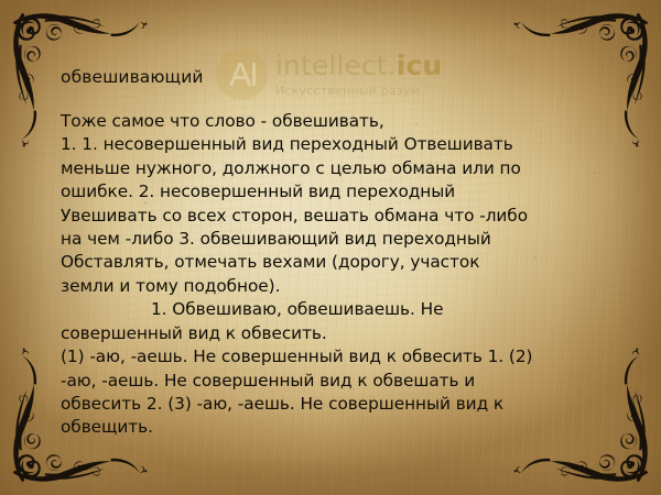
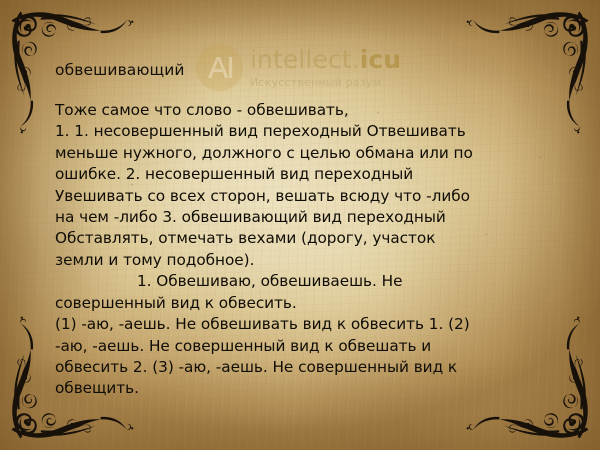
  intellect.icu
  Искусственный разум
  обвешивающий
  Тоже самое что слово - обвешивать,
  1. 1. несовершенный вид переходный Отвешивать
  меньше нужного, должного с целью обмана или по
  ошибке. 2. несовершенный вид переходный
- Увешивать со всех сторон, вешать обмана что -либо
+ Увешивать со всех сторон, вешать всюду что -либо
  на чем -либо 3. обвешивающий вид переходный
  Обставлять, отмечать вехами (дорогу, участок
  земли и тому подобное).
  1. Обвешиваю, обвешиваешь. Не
  совершенный вид к обвесить.
- (1) -аю, -аешь. Не совершенный вид к обвесить 1. (2)
+ (1) -аю, -аешь. Не обвешивать вид к обвесить 1. (2)
  -аю, -аешь. Не совершенный вид к обвешать и
  обвесить 2. (3) -аю, -аешь. Не совершенный вид к
  обвещить.
